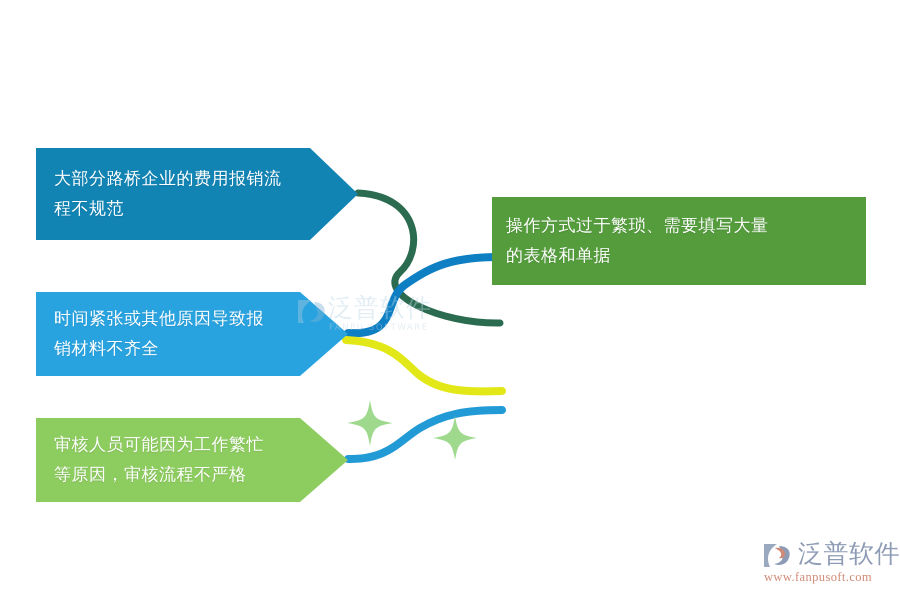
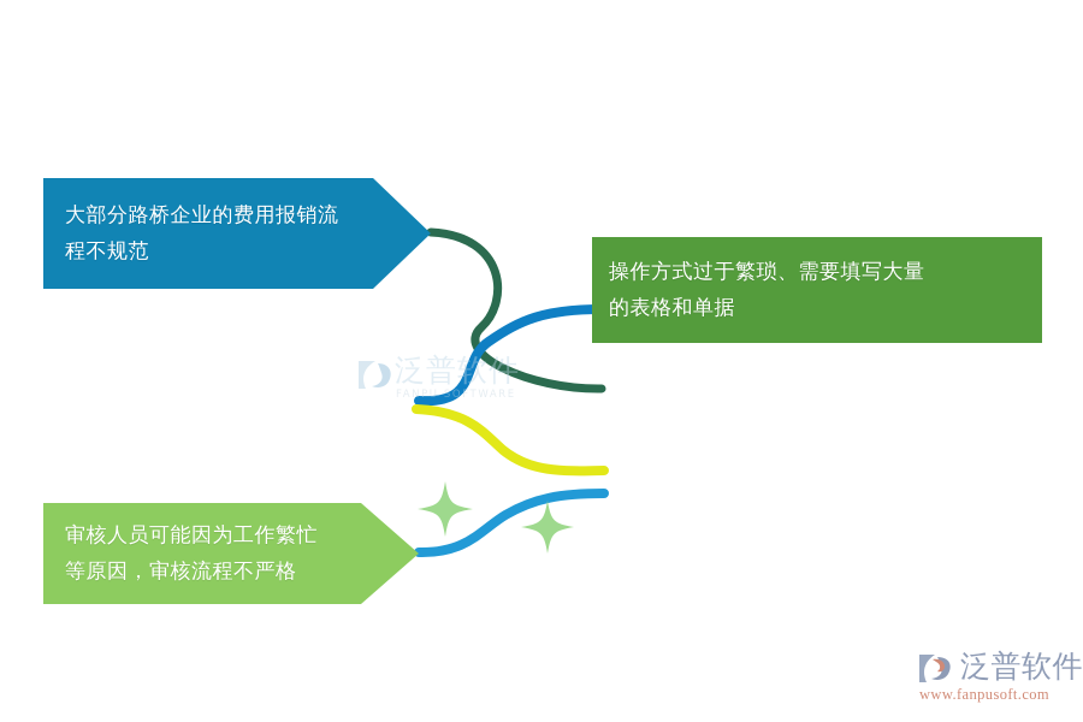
  大部分路桥企业的费用报销流
  程不规范
- 时间紧张或其他原因导致报
- 销材料不齐全
  审核人员可能因为工作繁忙
  等原因，审核流程不严格
  操作方式过于繁琐、需要填写大量
  的表格和单据
  泛普软件
  FANPU SOFTWARE
  泛普软件
  www.fanpusoft.com
